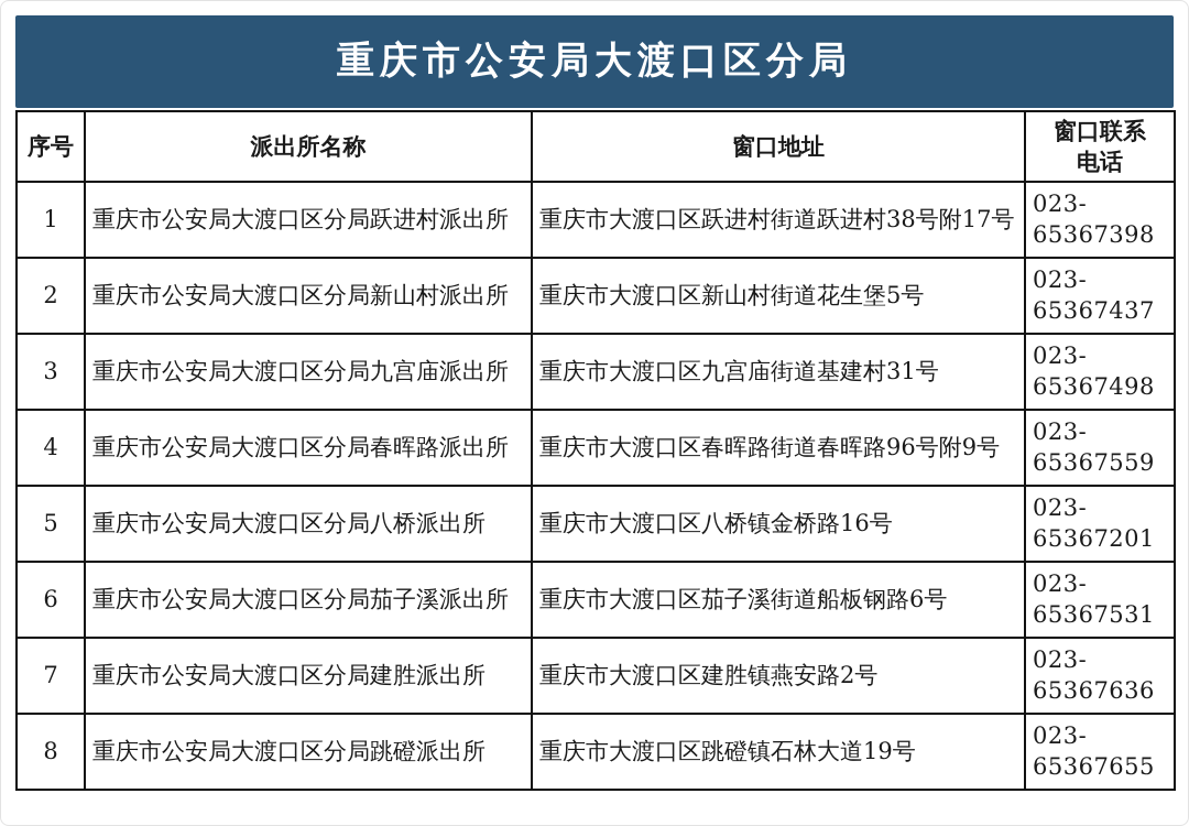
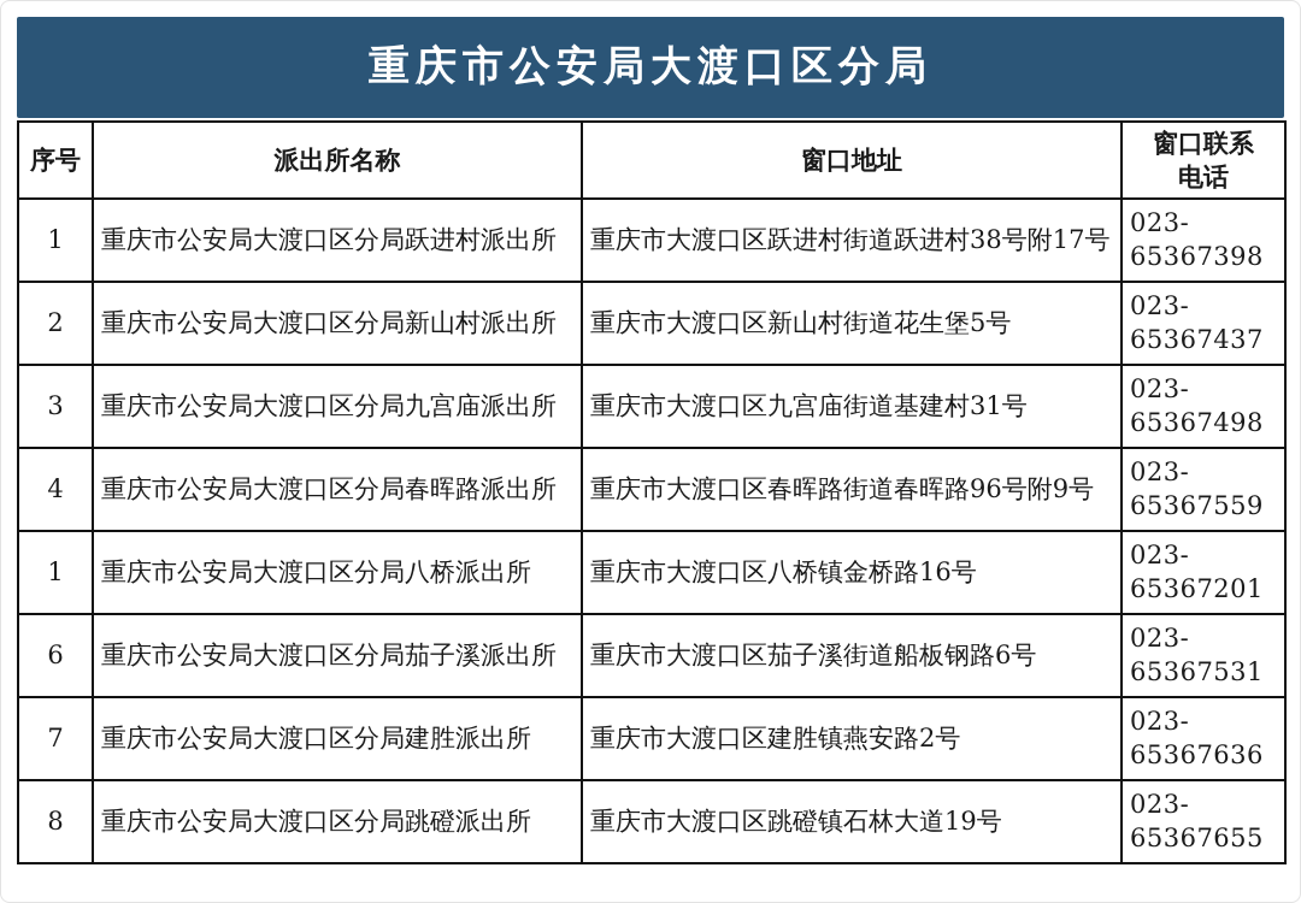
  重庆市公安局大渡口区分局
  序号	派出所名称	窗口地址	窗口联系 电话
  1	重庆市公安局大渡口区分局跃进村派出所	重庆市大渡口区跃进村街道跃进村38号附17号	023-65367398
  2	重庆市公安局大渡口区分局新山村派出所	重庆市大渡口区新山村街道花生堡5号	023-65367437
  3	重庆市公安局大渡口区分局九宫庙派出所	重庆市大渡口区九宫庙街道基建村31号	023-65367498
  4	重庆市公安局大渡口区分局春晖路派出所	重庆市大渡口区春晖路街道春晖路96号附9号	023-65367559
- 5	重庆市公安局大渡口区分局八桥派出所	重庆市大渡口区八桥镇金桥路16号	023-65367201
+ 1	重庆市公安局大渡口区分局八桥派出所	重庆市大渡口区八桥镇金桥路16号	023-65367201
  6	重庆市公安局大渡口区分局茄子溪派出所	重庆市大渡口区茄子溪街道船板钢路6号	023-65367531
  7	重庆市公安局大渡口区分局建胜派出所	重庆市大渡口区建胜镇燕安路2号	023-65367636
  8	重庆市公安局大渡口区分局跳磴派出所	重庆市大渡口区跳磴镇石林大道19号	023-65367655
